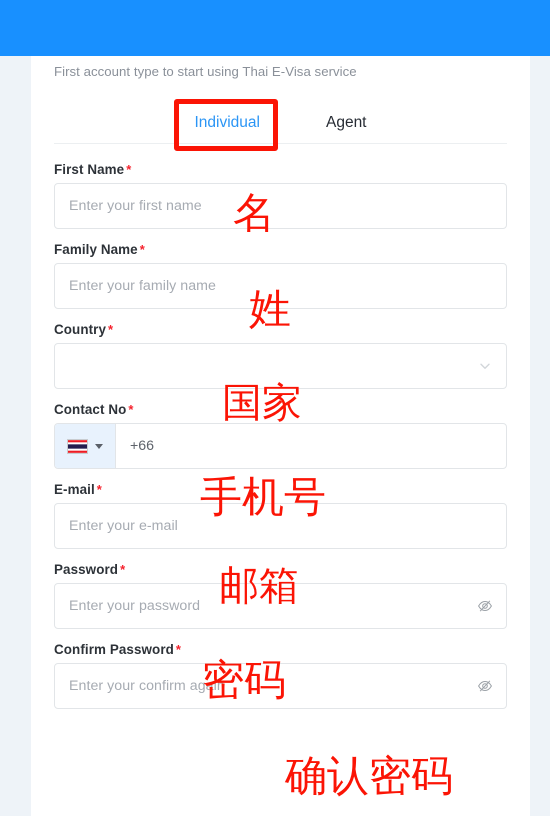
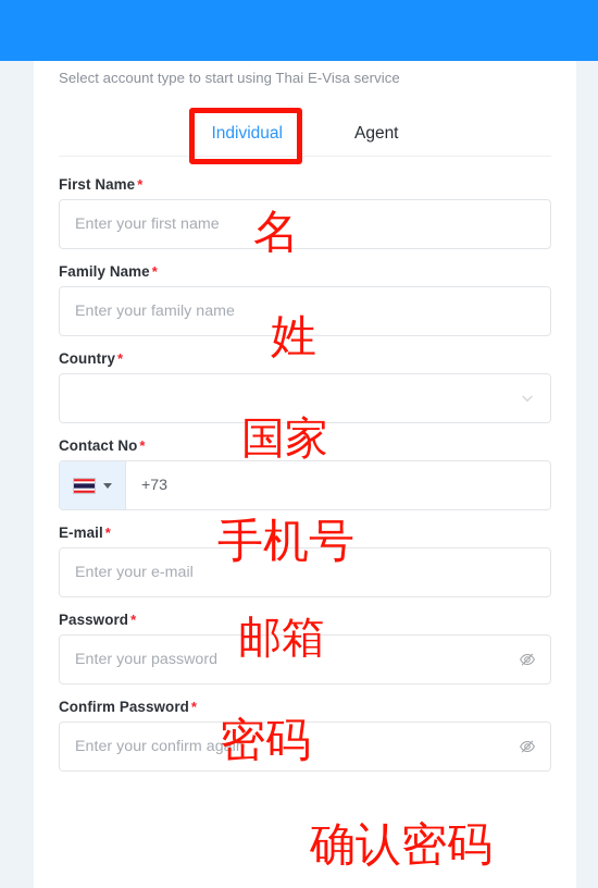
- First account type to start using Thai E-Visa service
+ Select account type to start using Thai E-Visa service
  Individual
  Agent
  First Name *
  Enter your first name
  Family Name *
  Enter your family name
  Country *
  Contact No *
- +66
+ +73
  E-mail *
  Enter your e-mail
  Password *
  Enter your password
  Confirm Password *
  Enter your confirm again
  名
  姓
  国家
  手机号
  邮箱
  密码
  确认密码
